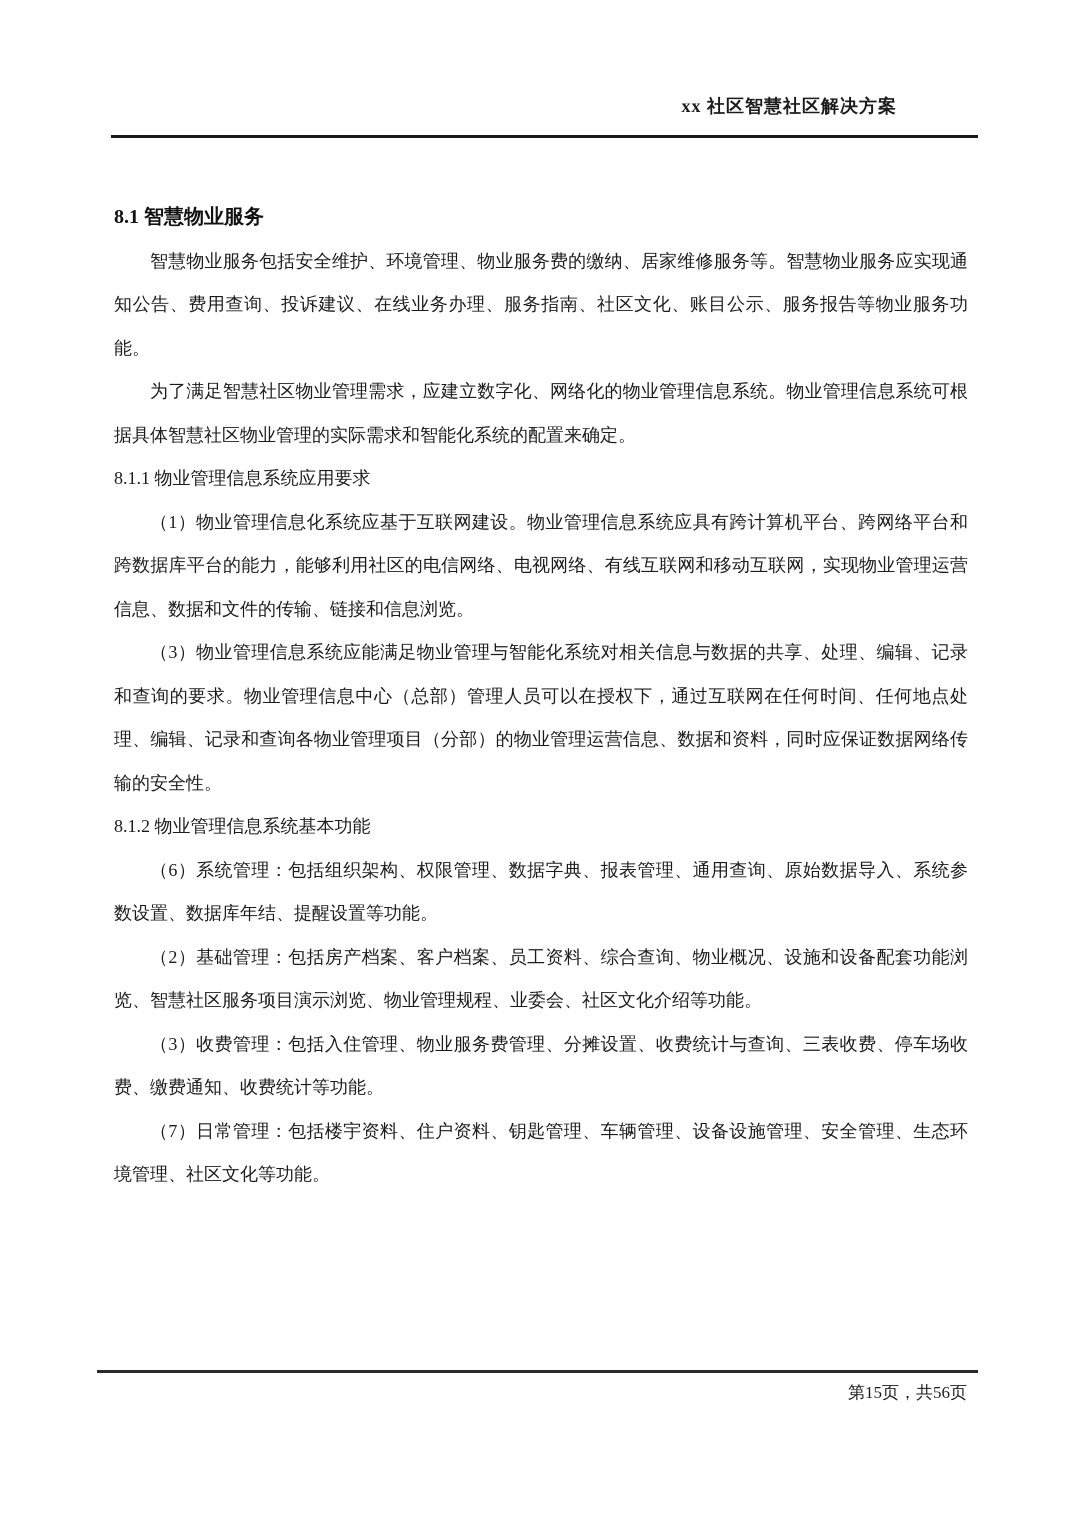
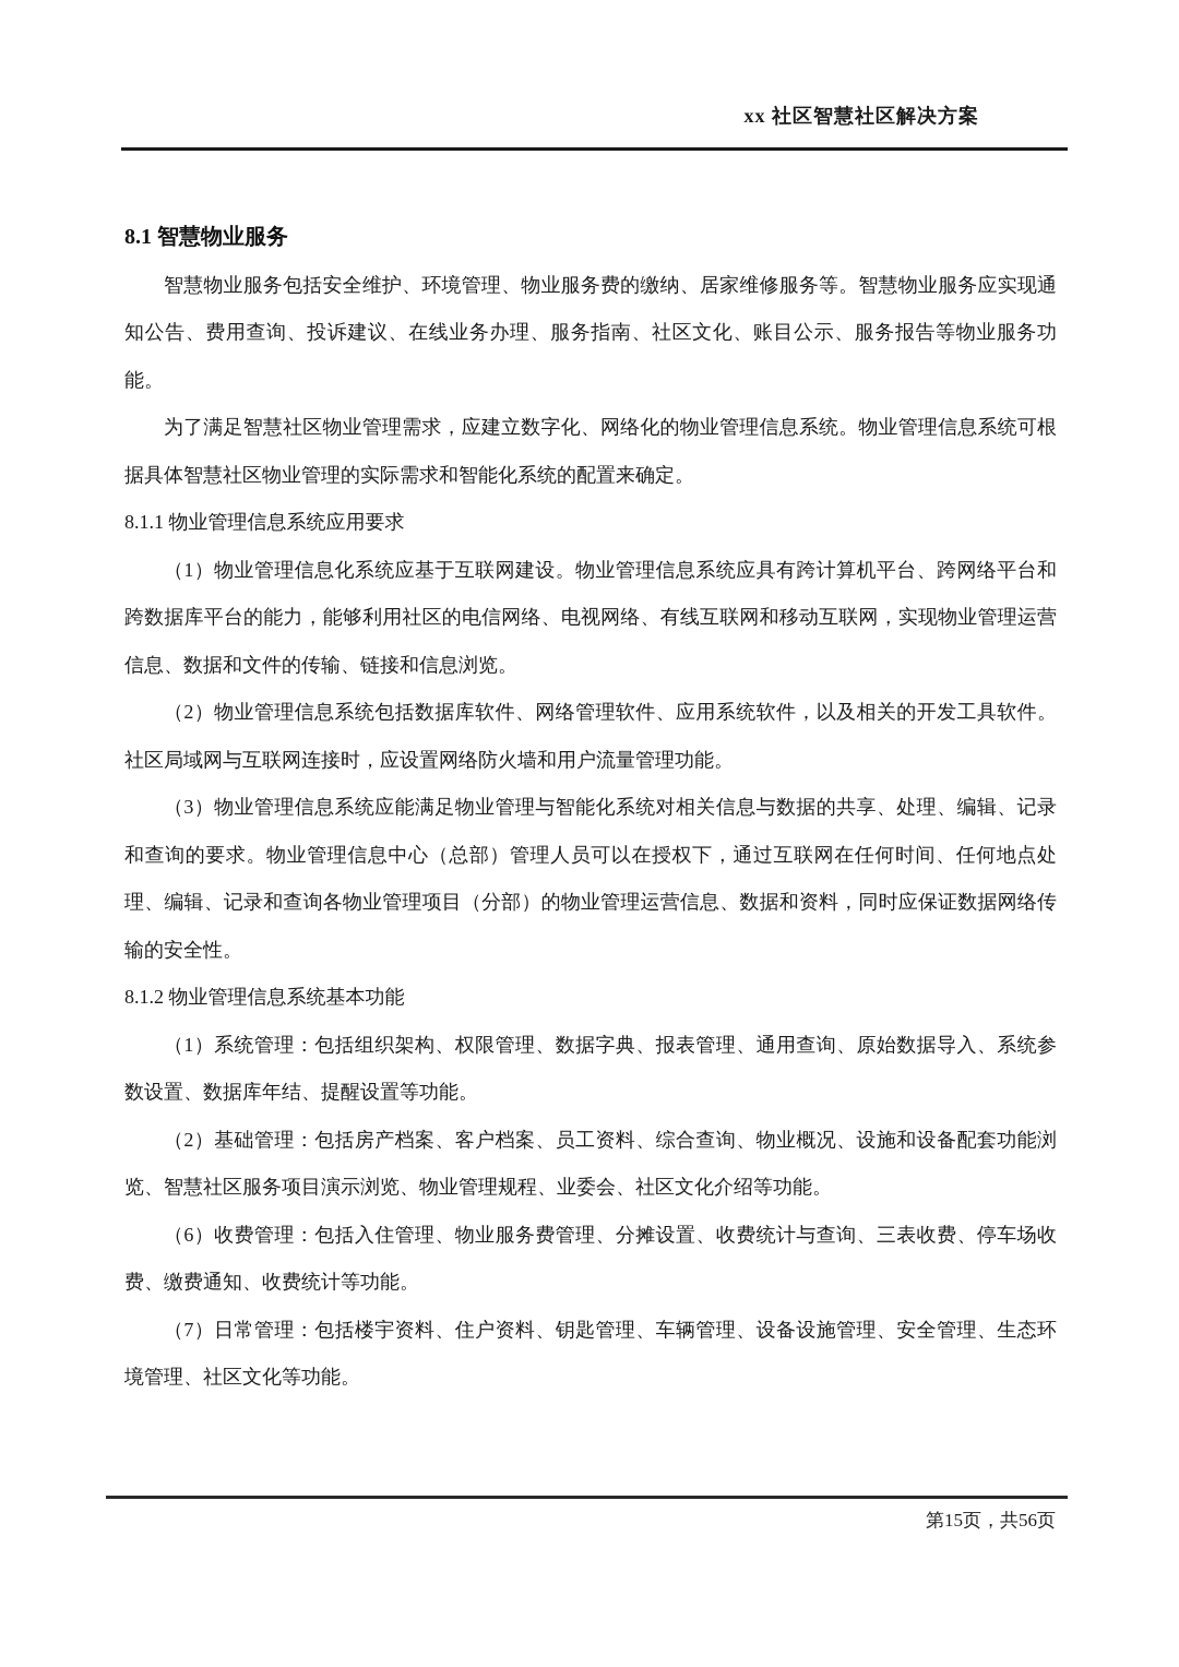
  xx 社区智慧社区解决方案
  8.1 智慧物业服务
  智慧物业服务包括安全维护、环境管理、物业服务费的缴纳、居家维修服务等。智慧物业服务应实现通知公告、费用查询、投诉建议、在线业务办理、服务指南、社区文化、账目公示、服务报告等物业服务功能。
  为了满足智慧社区物业管理需求，应建立数字化、网络化的物业管理信息系统。物业管理信息系统可根据具体智慧社区物业管理的实际需求和智能化系统的配置来确定。
  8.1.1 物业管理信息系统应用要求
  （1）物业管理信息化系统应基于互联网建设。物业管理信息系统应具有跨计算机平台、跨网络平台和跨数据库平台的能力，能够利用社区的电信网络、电视网络、有线互联网和移动互联网，实现物业管理运营信息、数据和文件的传输、链接和信息浏览。
+ （2）物业管理信息系统包括数据库软件、网络管理软件、应用系统软件，以及相关的开发工具软件。社区局域网与互联网连接时，应设置网络防火墙和用户流量管理功能。
  （3）物业管理信息系统应能满足物业管理与智能化系统对相关信息与数据的共享、处理、编辑、记录和查询的要求。物业管理信息中心（总部）管理人员可以在授权下，通过互联网在任何时间、任何地点处理、编辑、记录和查询各物业管理项目（分部）的物业管理运营信息、数据和资料，同时应保证数据网络传输的安全性。
  8.1.2 物业管理信息系统基本功能
- （6）系统管理：包括组织架构、权限管理、数据字典、报表管理、通用查询、原始数据导入、系统参数设置、数据库年结、提醒设置等功能。
+ （1）系统管理：包括组织架构、权限管理、数据字典、报表管理、通用查询、原始数据导入、系统参数设置、数据库年结、提醒设置等功能。
  （2）基础管理：包括房产档案、客户档案、员工资料、综合查询、物业概况、设施和设备配套功能浏览、智慧社区服务项目演示浏览、物业管理规程、业委会、社区文化介绍等功能。
- （3）收费管理：包括入住管理、物业服务费管理、分摊设置、收费统计与查询、三表收费、停车场收费、缴费通知、收费统计等功能。
+ （6）收费管理：包括入住管理、物业服务费管理、分摊设置、收费统计与查询、三表收费、停车场收费、缴费通知、收费统计等功能。
  （7）日常管理：包括楼宇资料、住户资料、钥匙管理、车辆管理、设备设施管理、安全管理、生态环境管理、社区文化等功能。
  第15页，共56页
